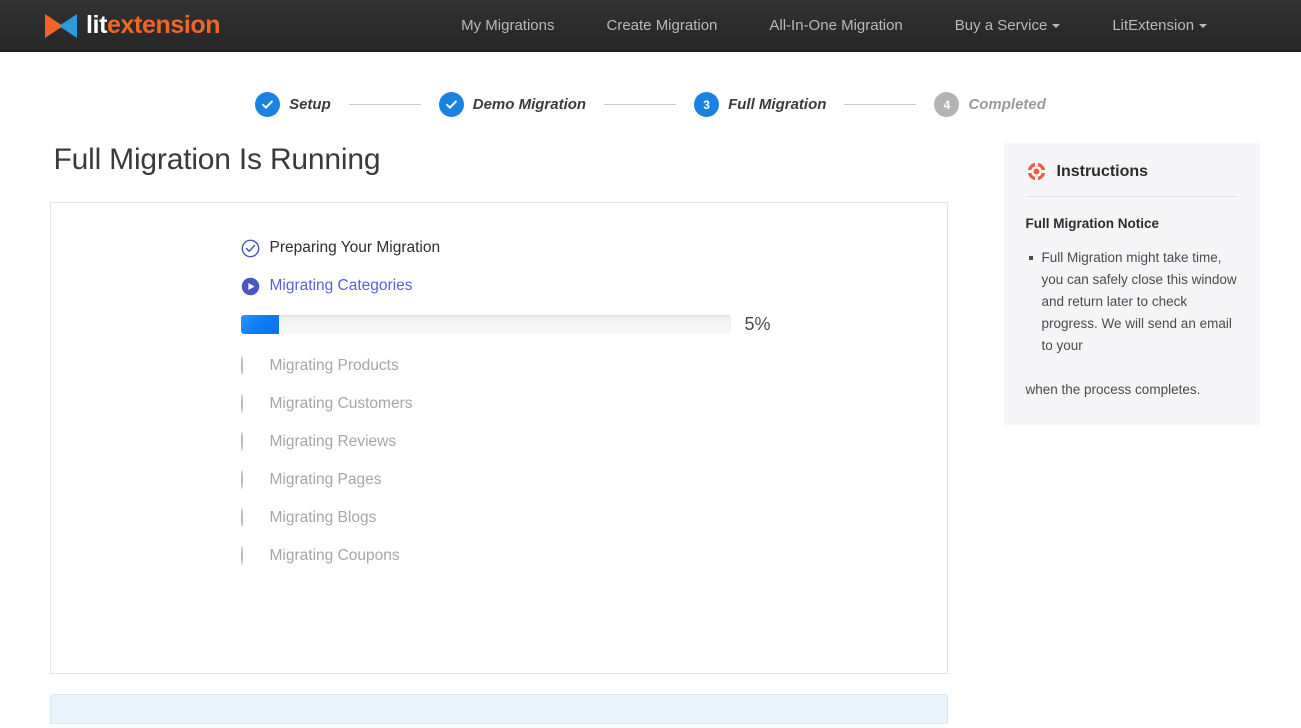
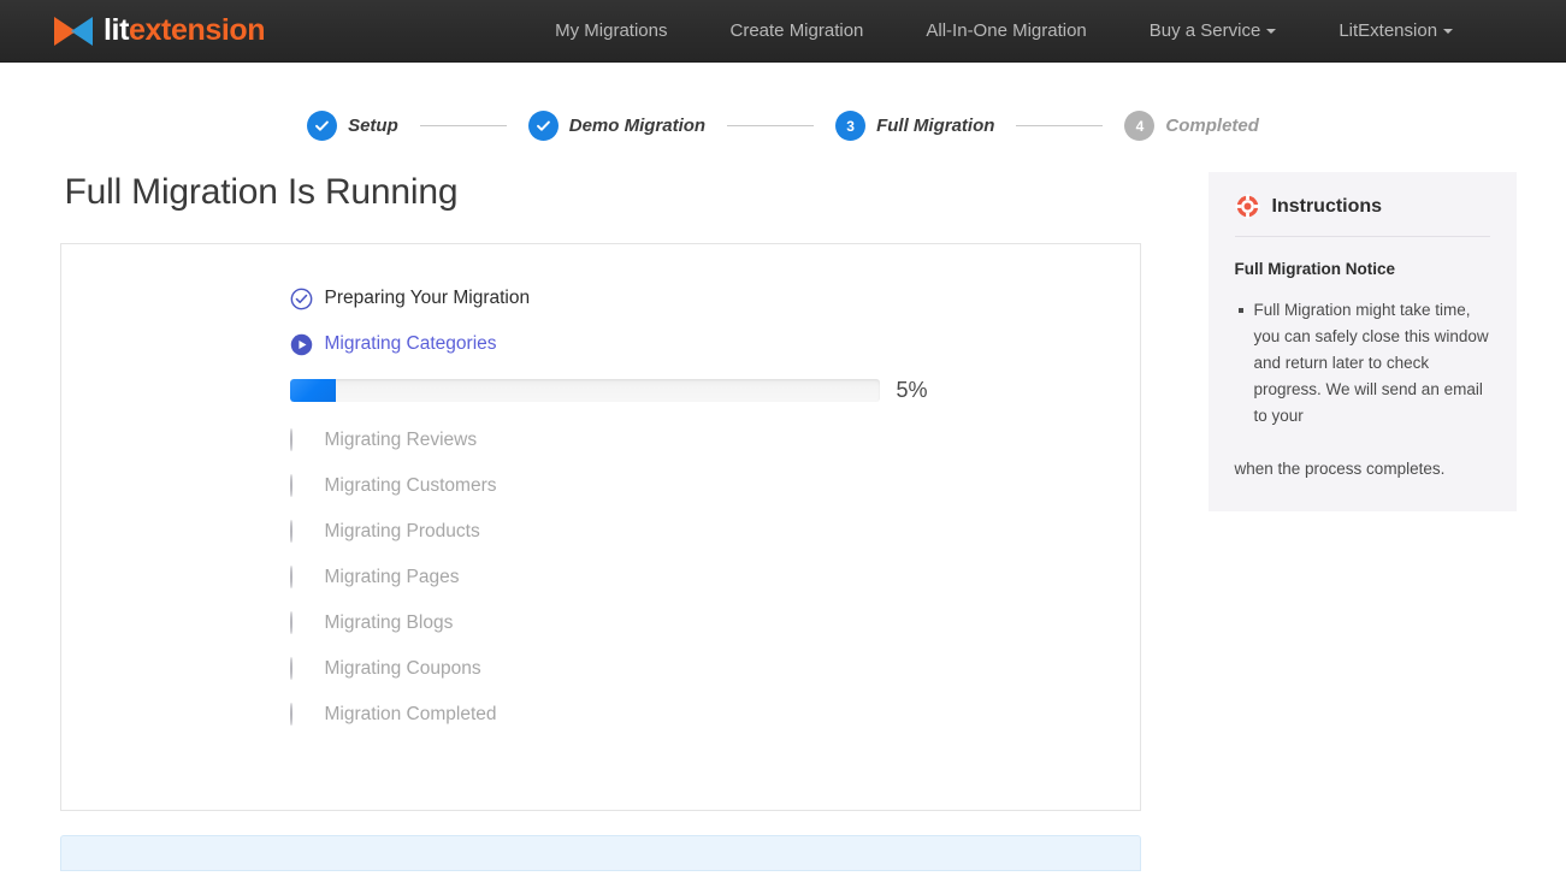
  litextension
  My Migrations
  Create Migration
  All-In-One Migration
  Buy a Service
  LitExtension
  Setup
  Demo Migration
  3
  Full Migration
  4
  Completed
  Full Migration Is Running
  Preparing Your Migration
  Migrating Categories
  5%
- Migrating Products
+ Migrating Reviews
  Migrating Customers
- Migrating Reviews
+ Migrating Products
  Migrating Pages
  Migrating Blogs
  Migrating Coupons
+ Migration Completed
  Instructions
  Full Migration Notice
  Full Migration might take time, you can safely close this window and return later to check progress. We will send an email to your
  when the process completes.
